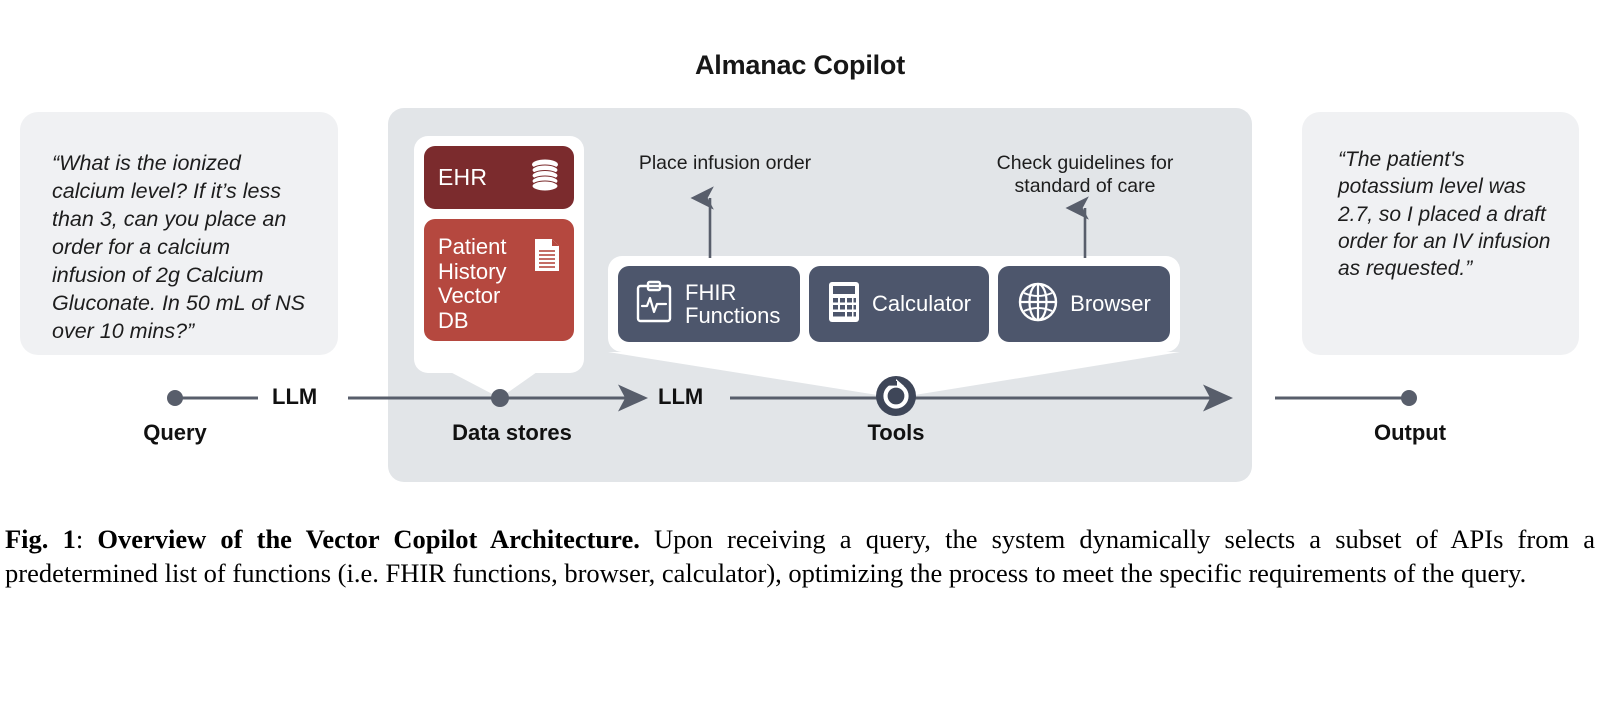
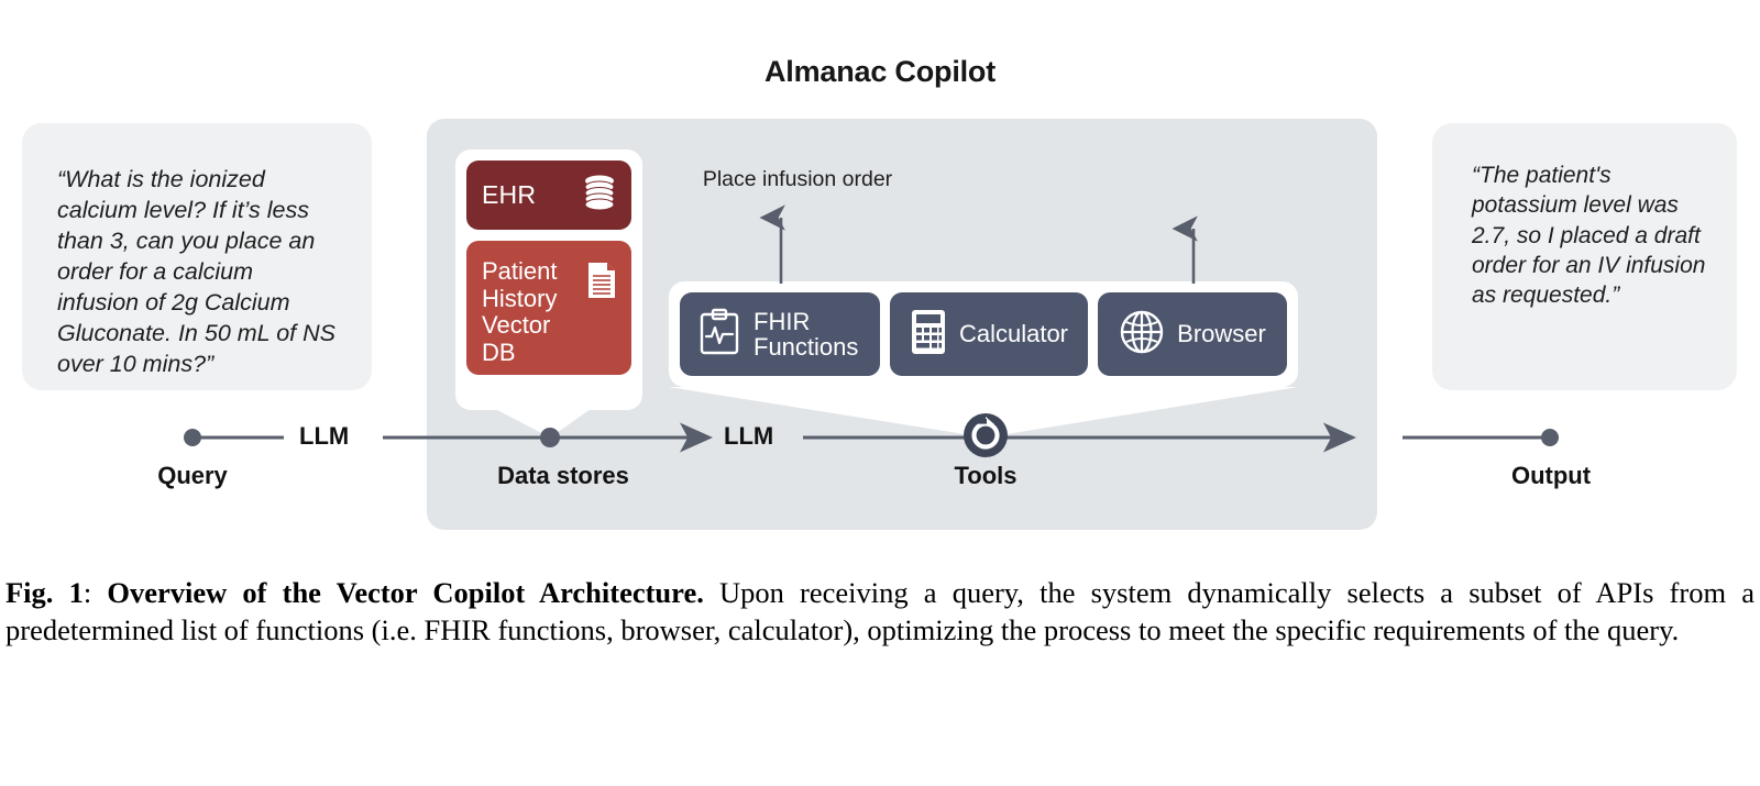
  Almanac Copilot
  “What is the ionized calcium level? If it’s less than 3, can you place an order for a calcium infusion of 2g Calcium Gluconate. In 50 mL of NS over 10 mins?”
  “The patient's potassium level was 2.7, so I placed a draft order for an IV infusion as requested.”
  EHR
  Patient History Vector DB
  FHIR Functions
  Calculator
  Browser
  Place infusion order
- Check guidelines for standard of care
  LLM
  LLM
  Query
  Data stores
  Tools
  Output
  Fig. 1: Overview of the Vector Copilot Architecture. Upon receiving a query, the system dynamically selects a subset of APIs from a predetermined list of functions (i.e. FHIR functions, browser, calculator), optimizing the process to meet the specific requirements of the query.
